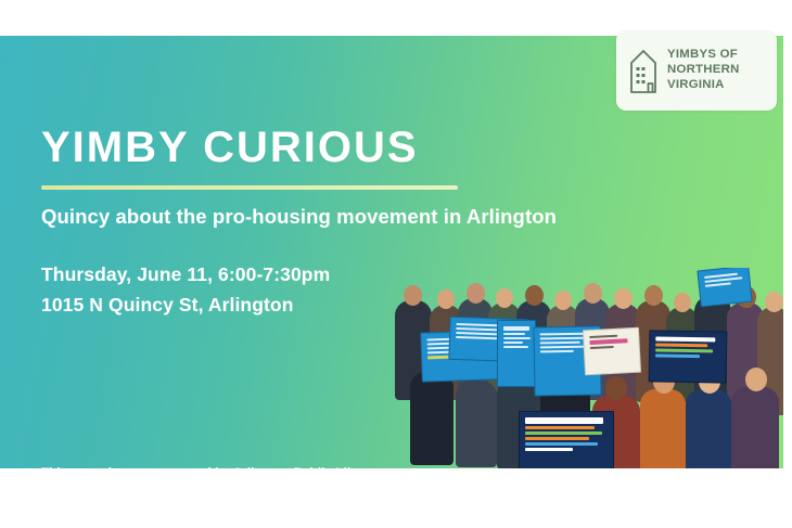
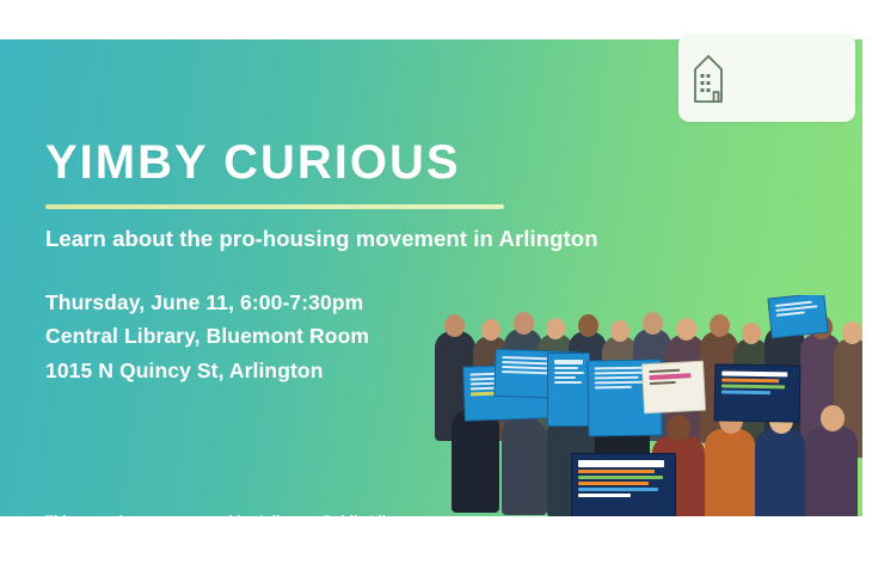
  YIMBY CURIOUS
- Quincy about the pro-housing movement in Arlington
+ Learn about the pro-housing movement in Arlington
  Thursday, June 11, 6:00-7:30pm
+ Central Library, Bluemont Room
  1015 N Quincy St, Arlington
- YIMBYS OF
- NORTHERN
- VIRGINIA
